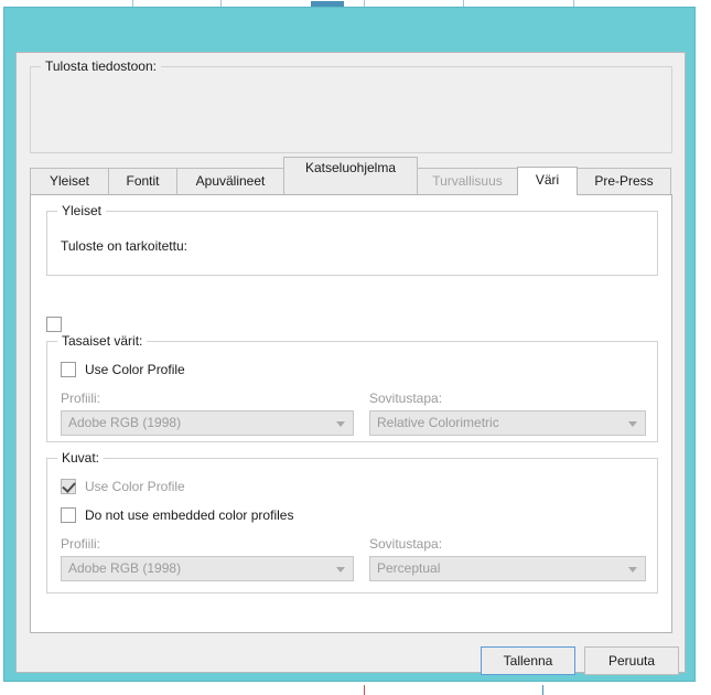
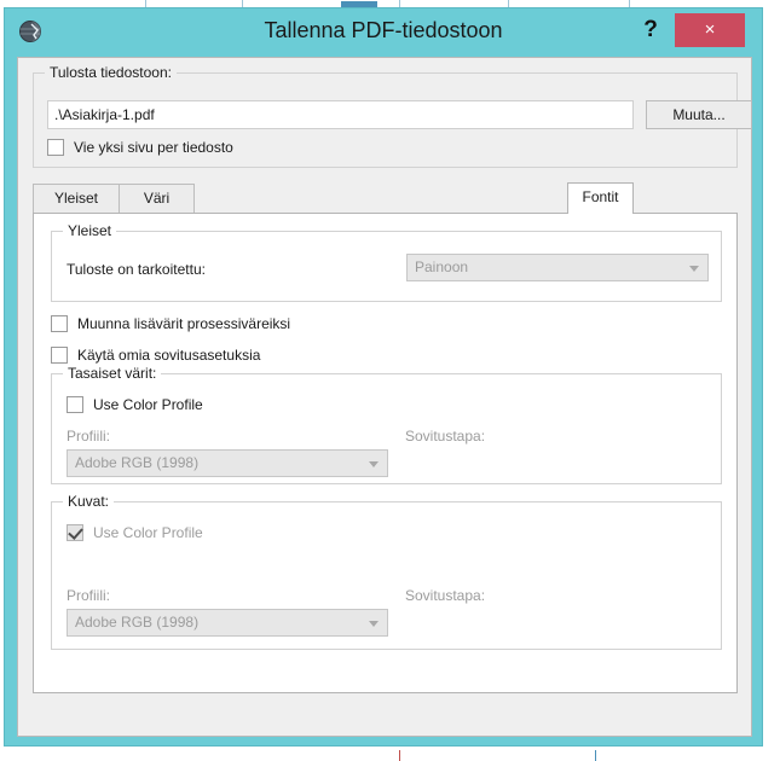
+ Tallenna PDF-tiedostoon
+ ?
+ ×
  Tulosta tiedostoon:
+ .\Asiakirja-1.pdf
+ Muuta...
+ Vie yksi sivu per tiedosto
  Yleiset
- Fontit
+ Väri
- Apuvälineet
- Katseluohjelma
- Turvallisuus
- Väri
+ Fontit
- Pre-Press
  Yleiset
  Tuloste on tarkoitettu:
+ Painoon
+ Muunna lisävärit prosessiväreiksi
+ Käytä omia sovitusasetuksia
  Tasaiset värit:
  Use Color Profile
  Profiili:
  Sovitustapa:
  Adobe RGB (1998)
- Relative Colorimetric
  Kuvat:
  Use Color Profile
- Do not use embedded color profiles
  Profiili:
  Sovitustapa:
  Adobe RGB (1998)
- Perceptual
- Tallenna
- Peruuta
